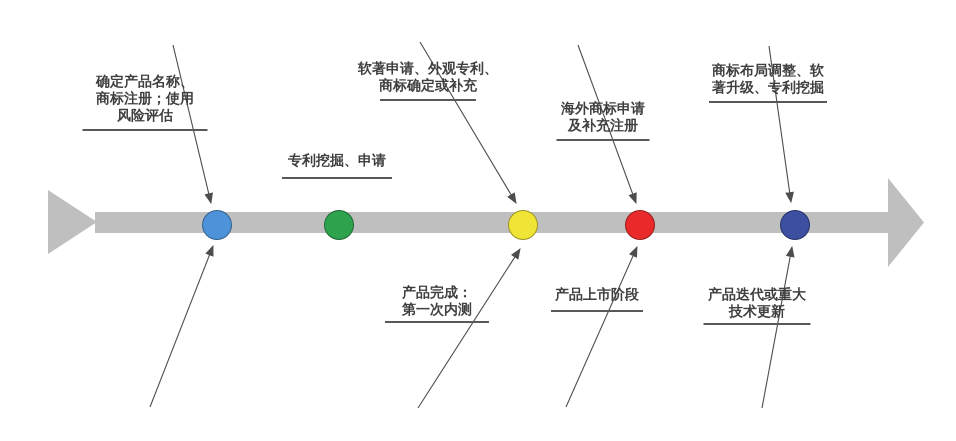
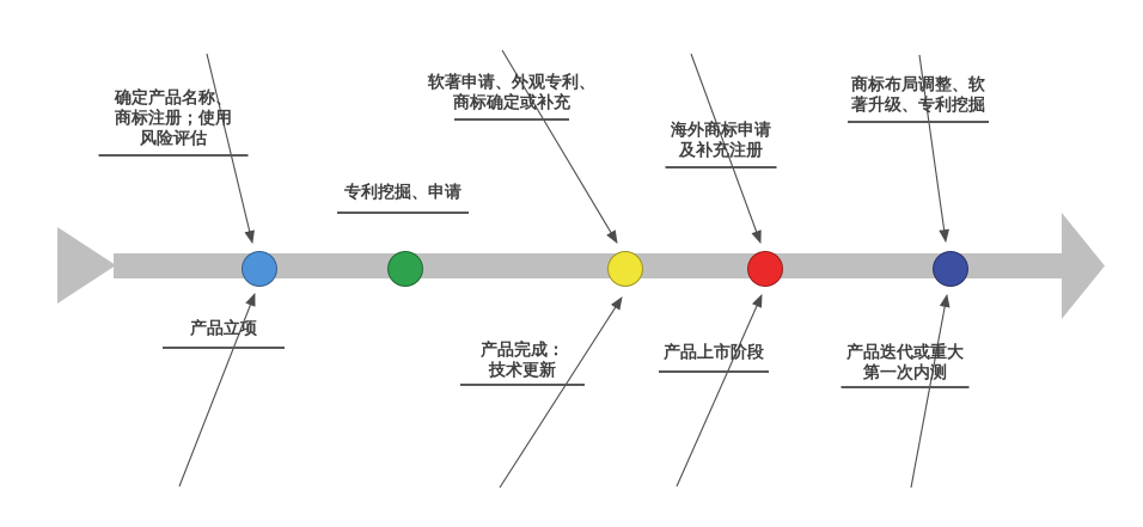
  确定产品名称、
  商标注册；使用
  风险评估
  专利挖掘、申请
  软著申请、外观专利、
  商标确定或补充
  海外商标申请
  及补充注册
  商标布局调整、软
  著升级、专利挖掘
+ 产品立项
  产品完成：
- 第一次内测
+ 技术更新
  产品上市阶段
  产品迭代或重大
- 技术更新
+ 第一次内测
